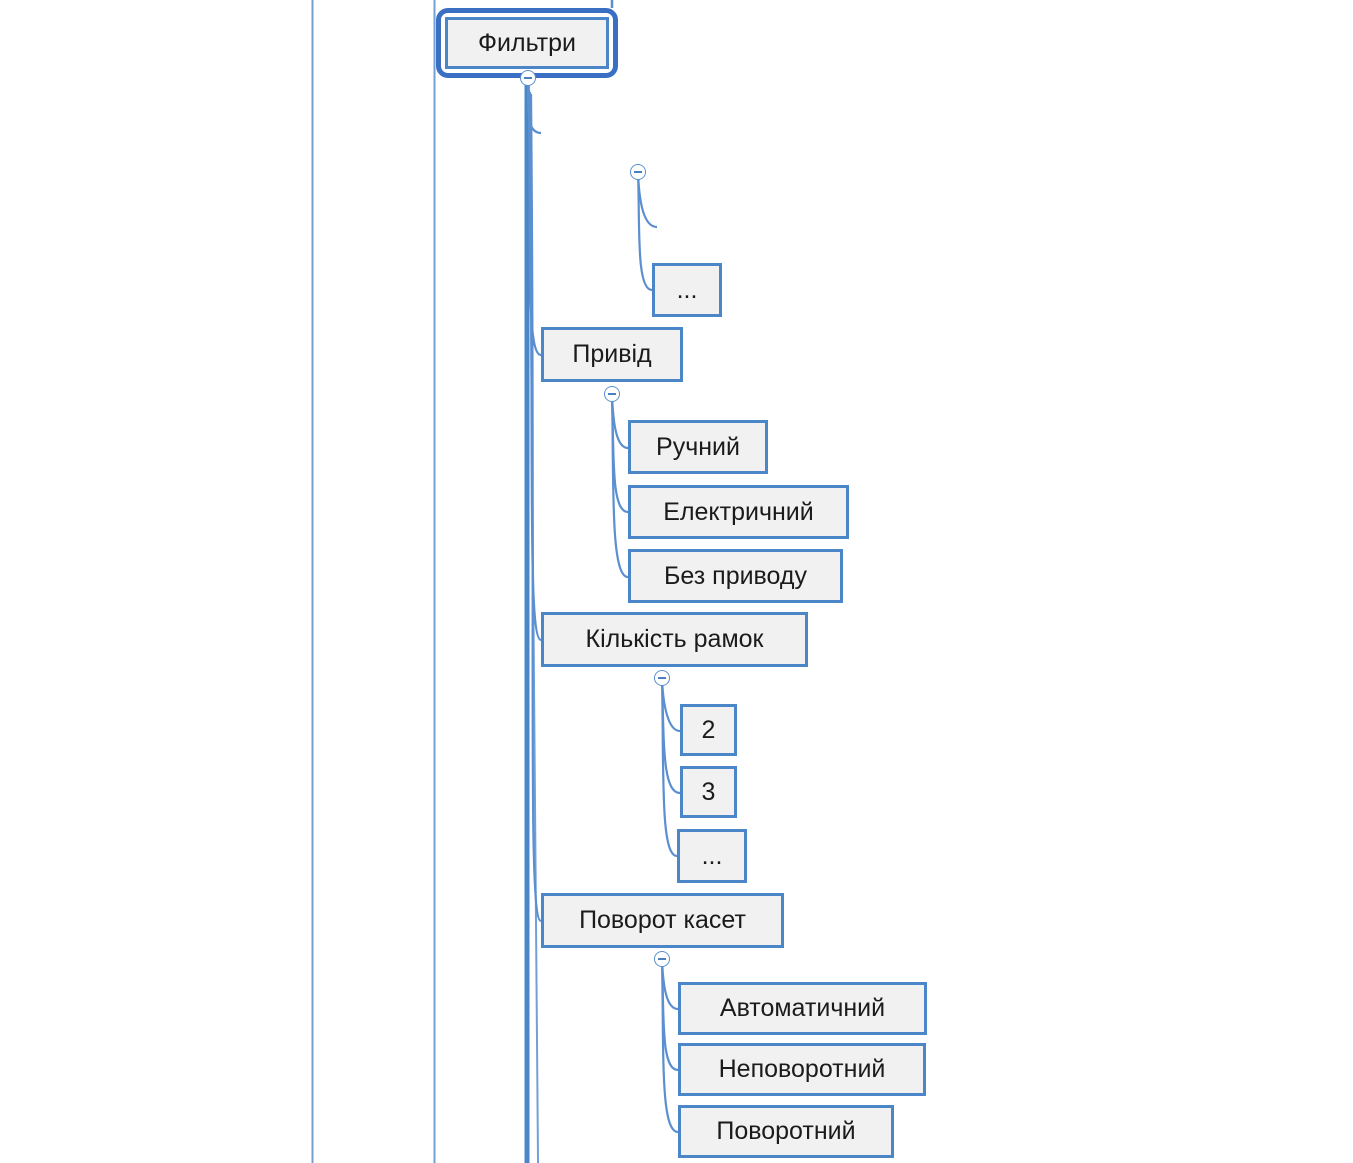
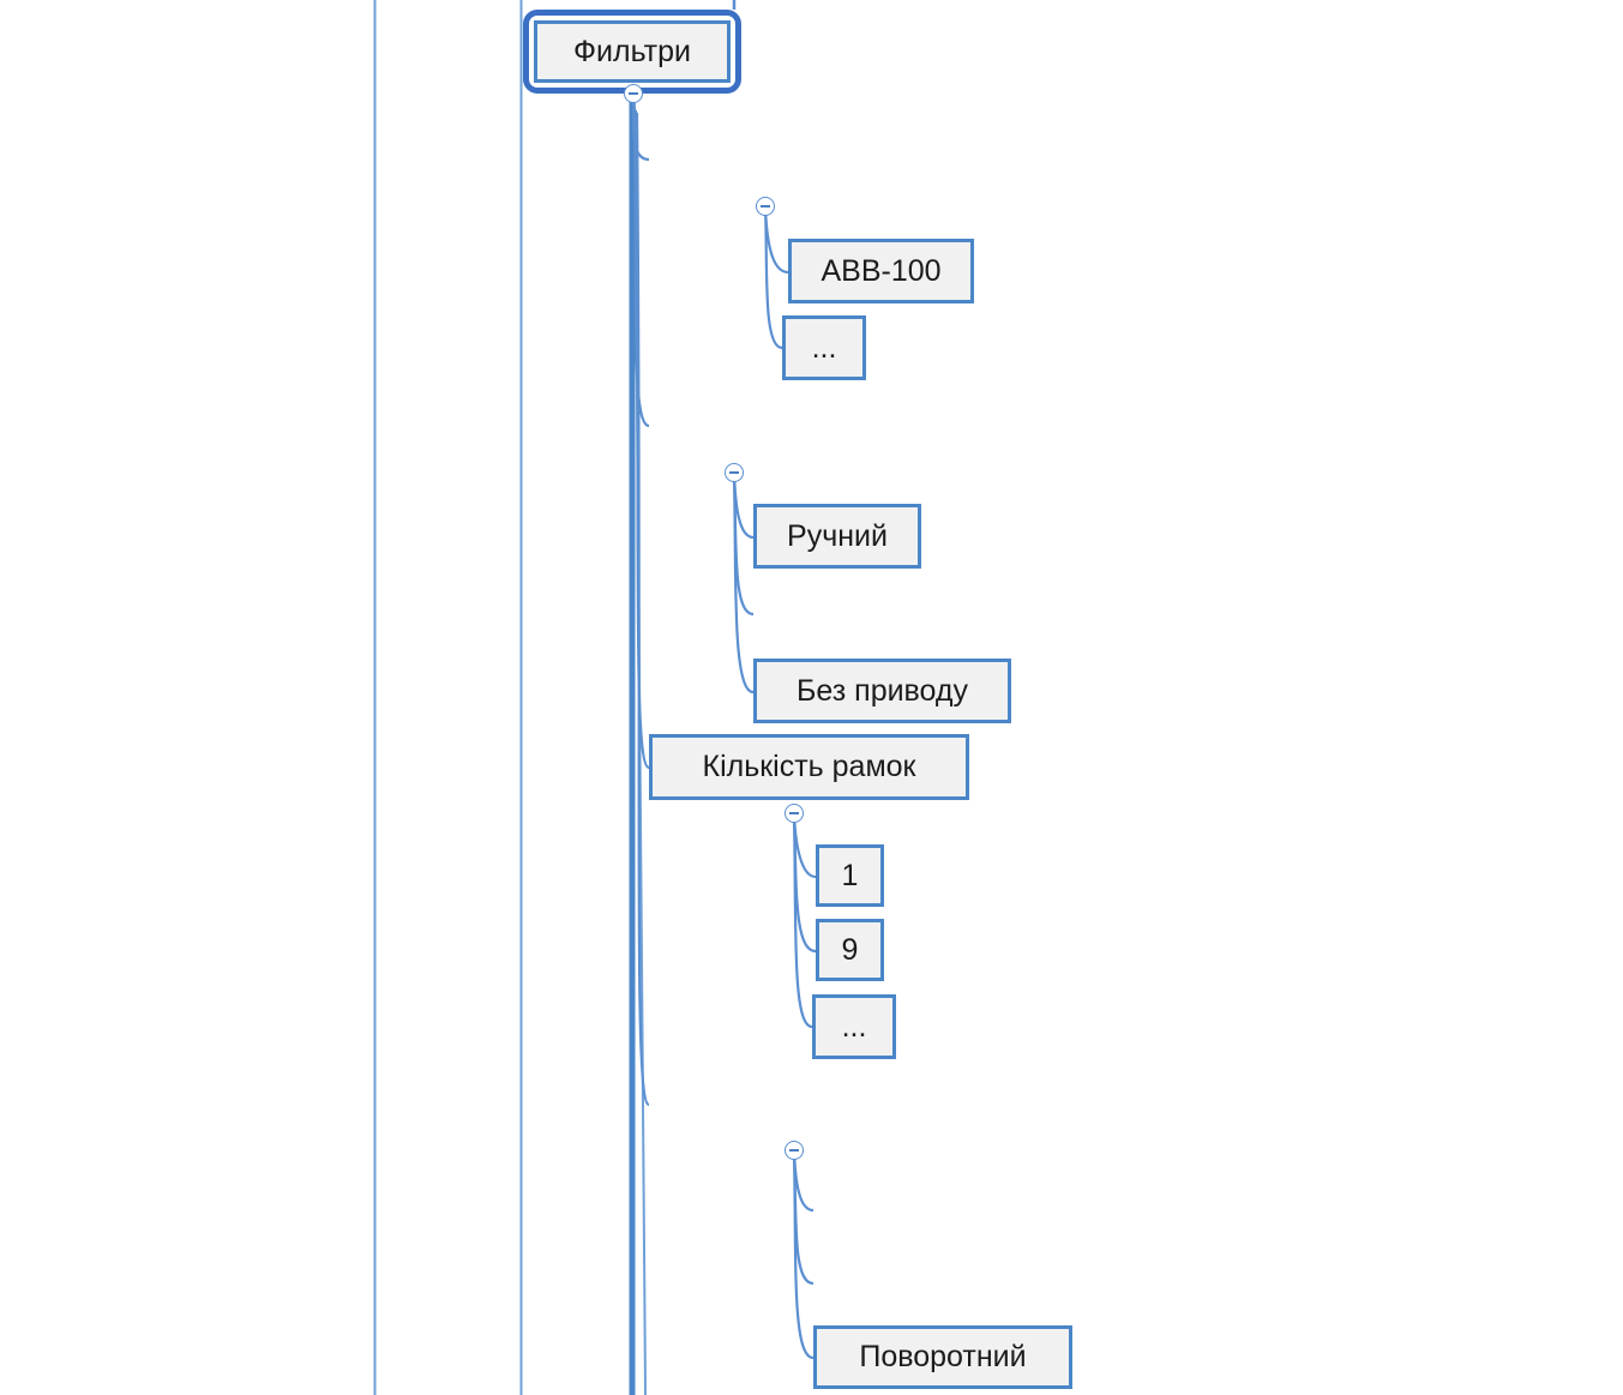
  Фильтри
+ ABB-100
  ...
- Привід
  Ручний
- Електричний
  Без приводу
  Кількість рамок
- 2
+ 1
- 3
+ 9
  ...
- Поворот касет
- Автоматичний
- Неповоротний
  Поворотний
